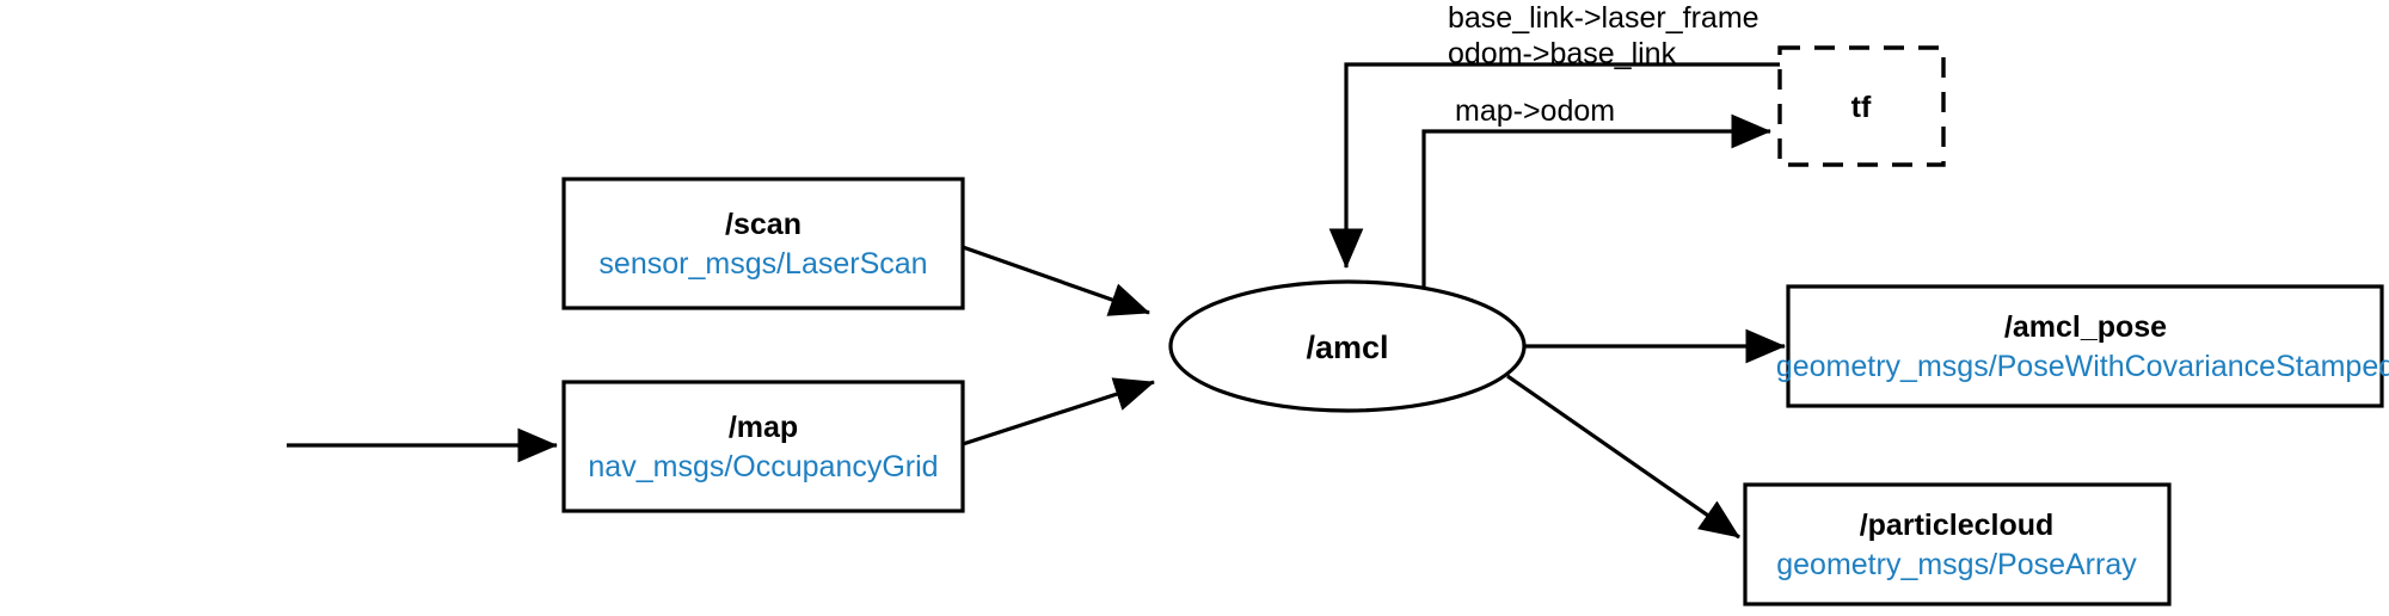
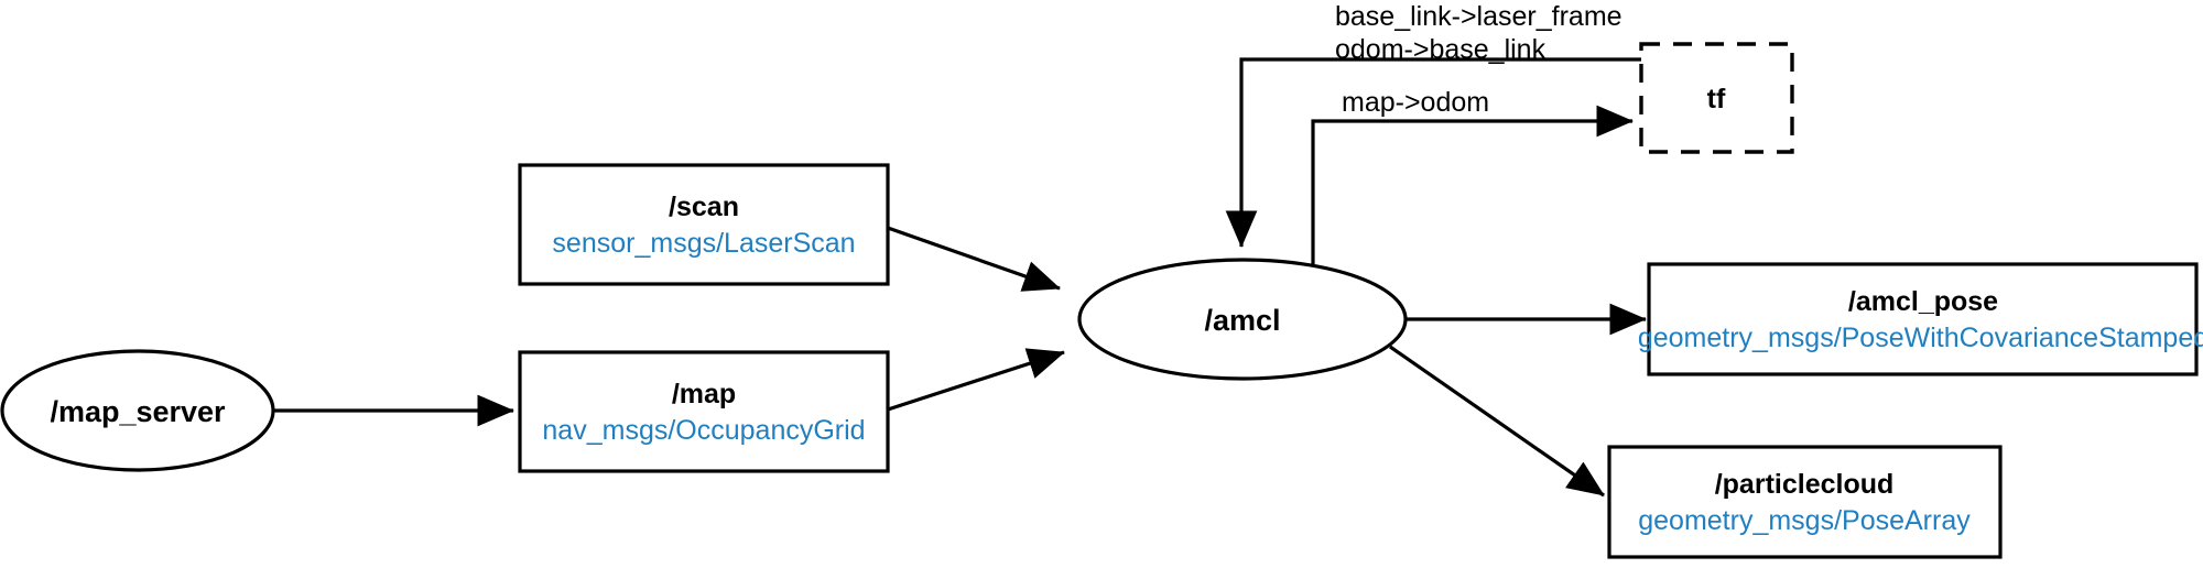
+ /map_server
  /scan
  sensor_msgs/LaserScan
  /map
  nav_msgs/OccupancyGrid
  /amcl
  tf
  /amcl_pose
  geometry_msgs/PoseWithCovarianceStamped
  /particlecloud
  geometry_msgs/PoseArray
  base_link->laser_frame
  odom->base_link
  map->odom
